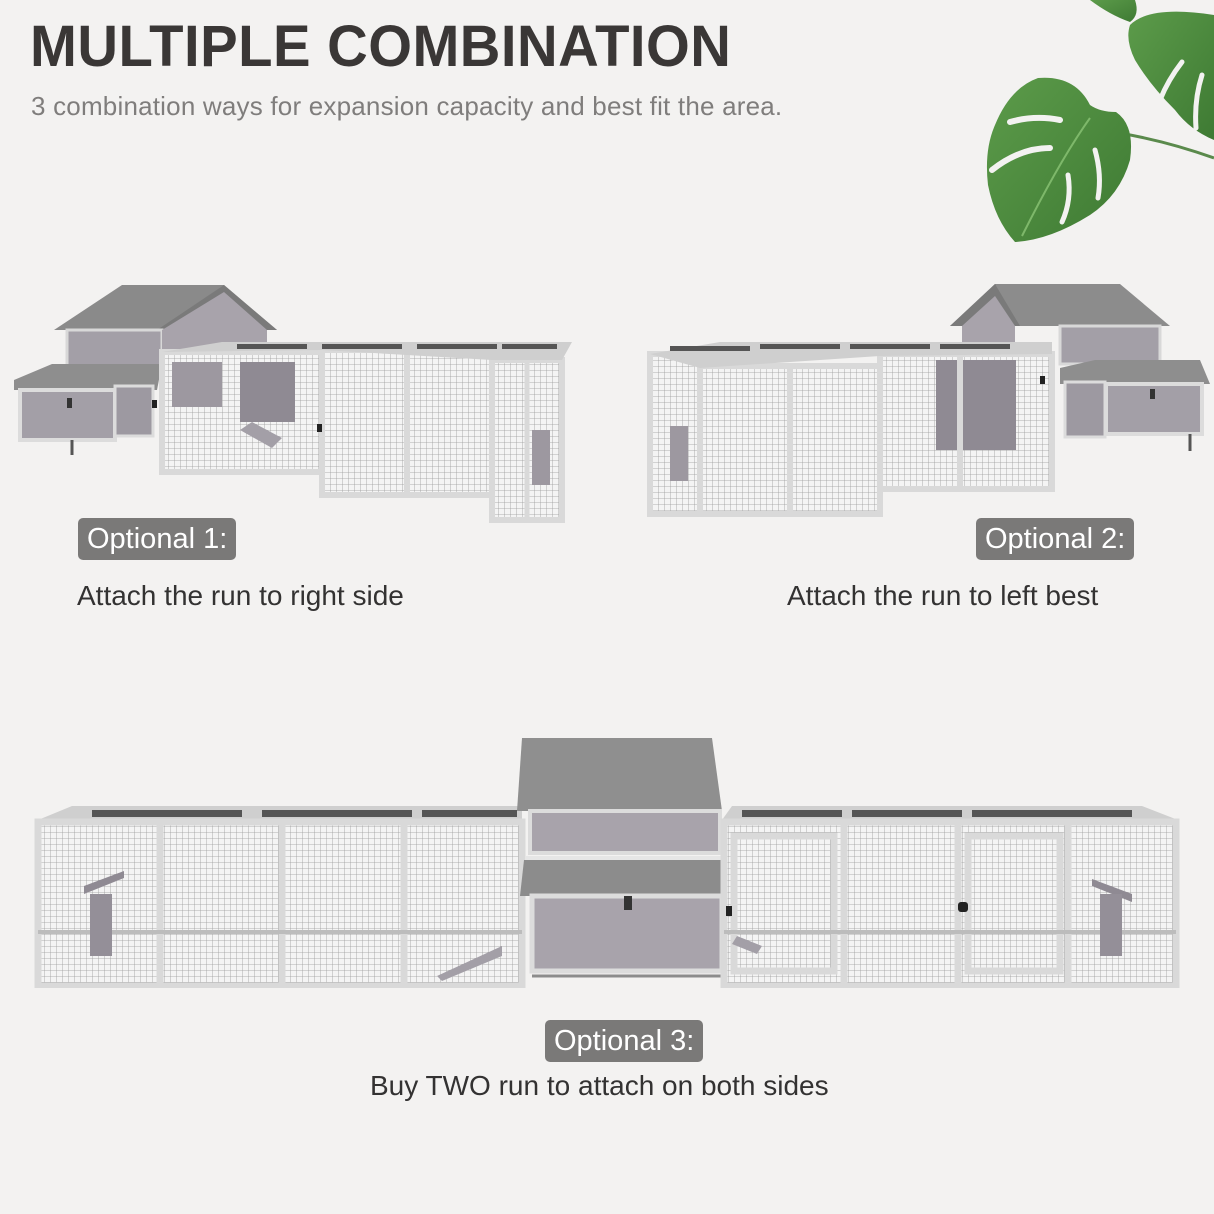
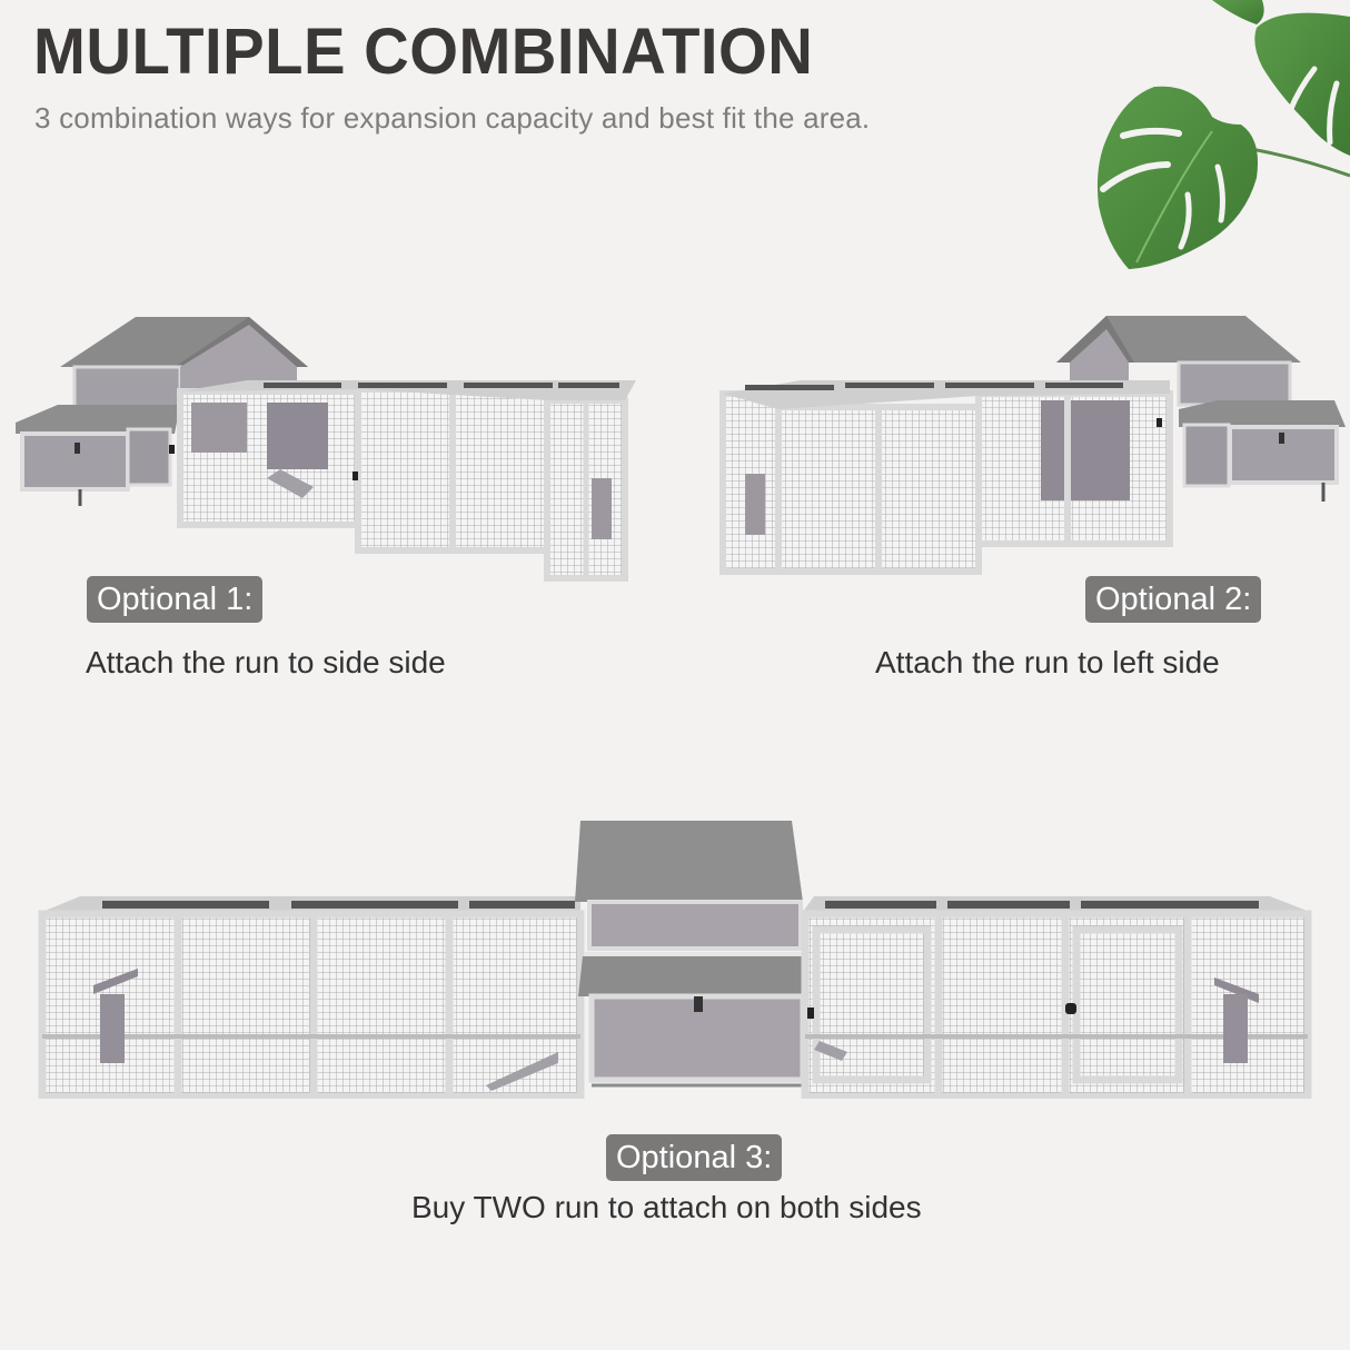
  MULTIPLE COMBINATION
  3 combination ways for expansion capacity and best fit the area.
  Optional 1:
- Attach the run to right side
+ Attach the run to side side
  Optional 2:
- Attach the run to left best
+ Attach the run to left side
  Optional 3:
  Buy TWO run to attach on both sides
